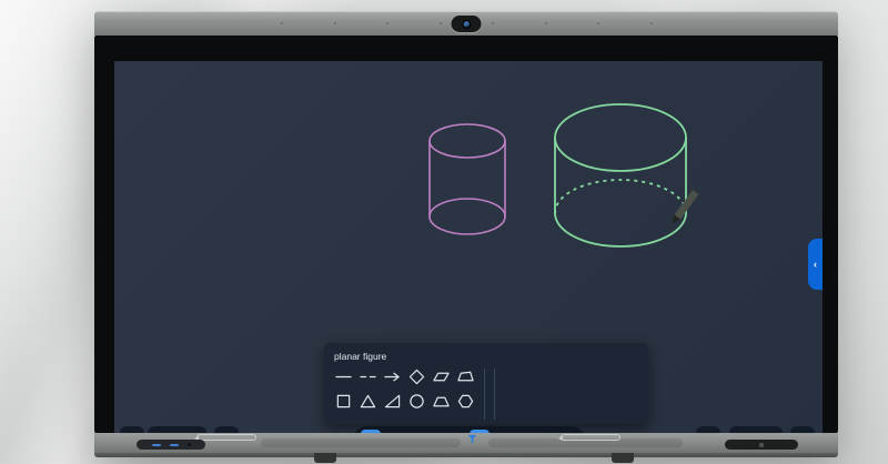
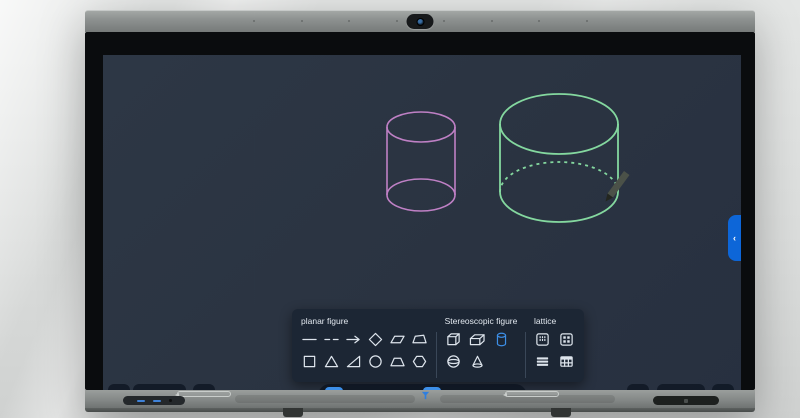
  ‹
  planar figure
+ Stereoscopic figure
+ lattice
